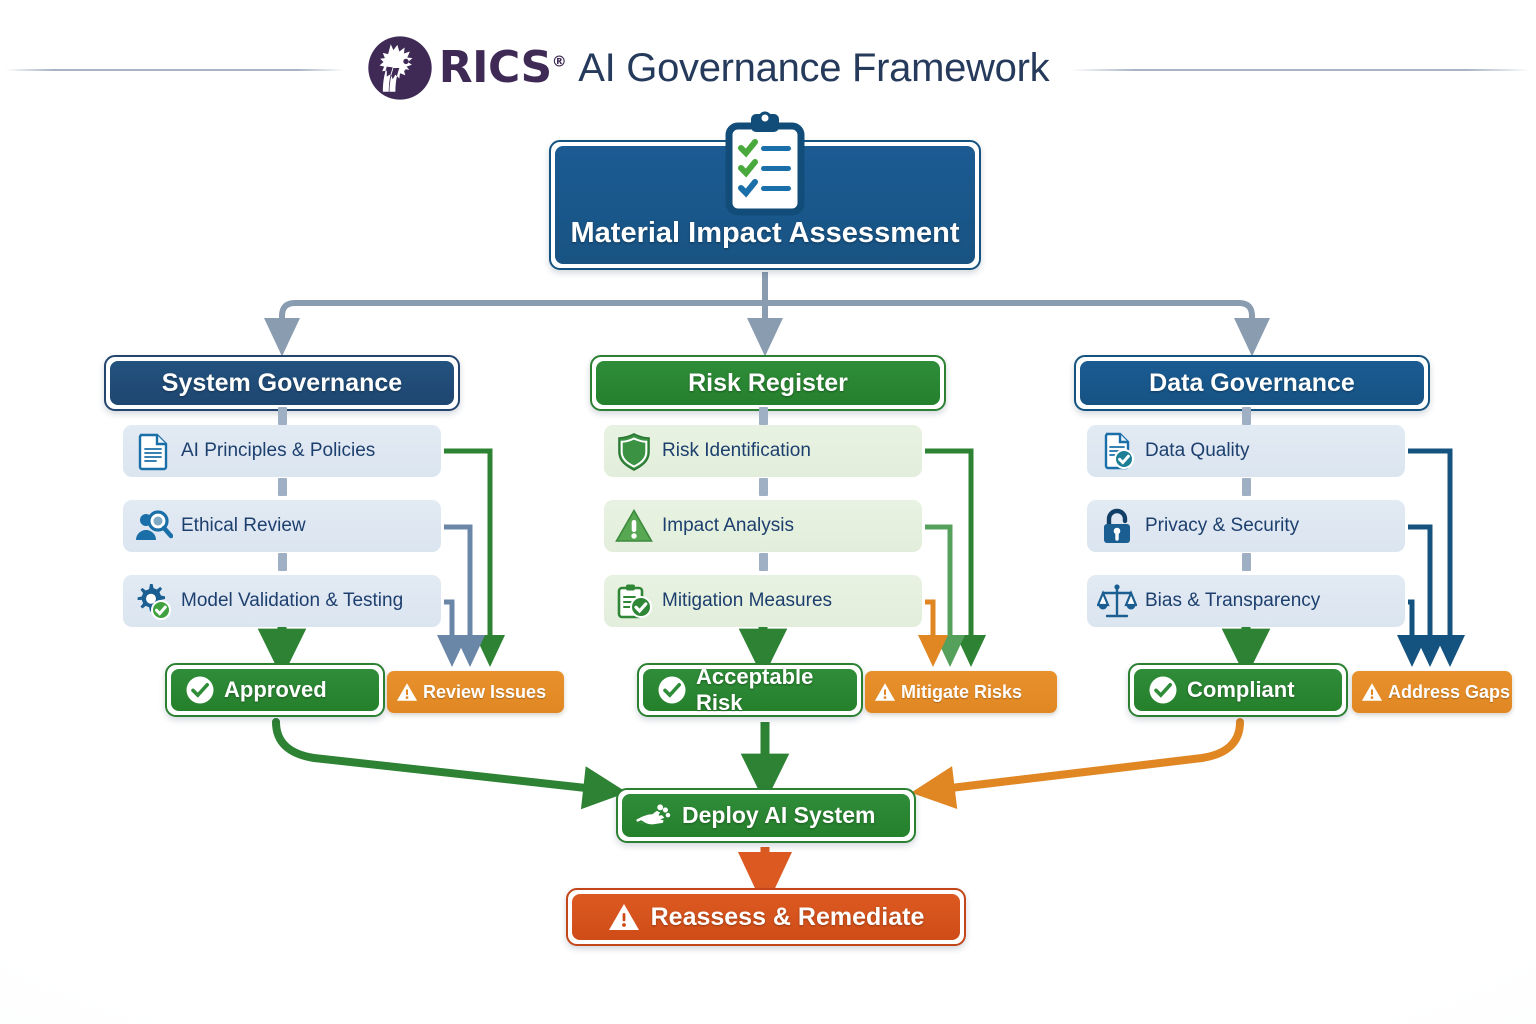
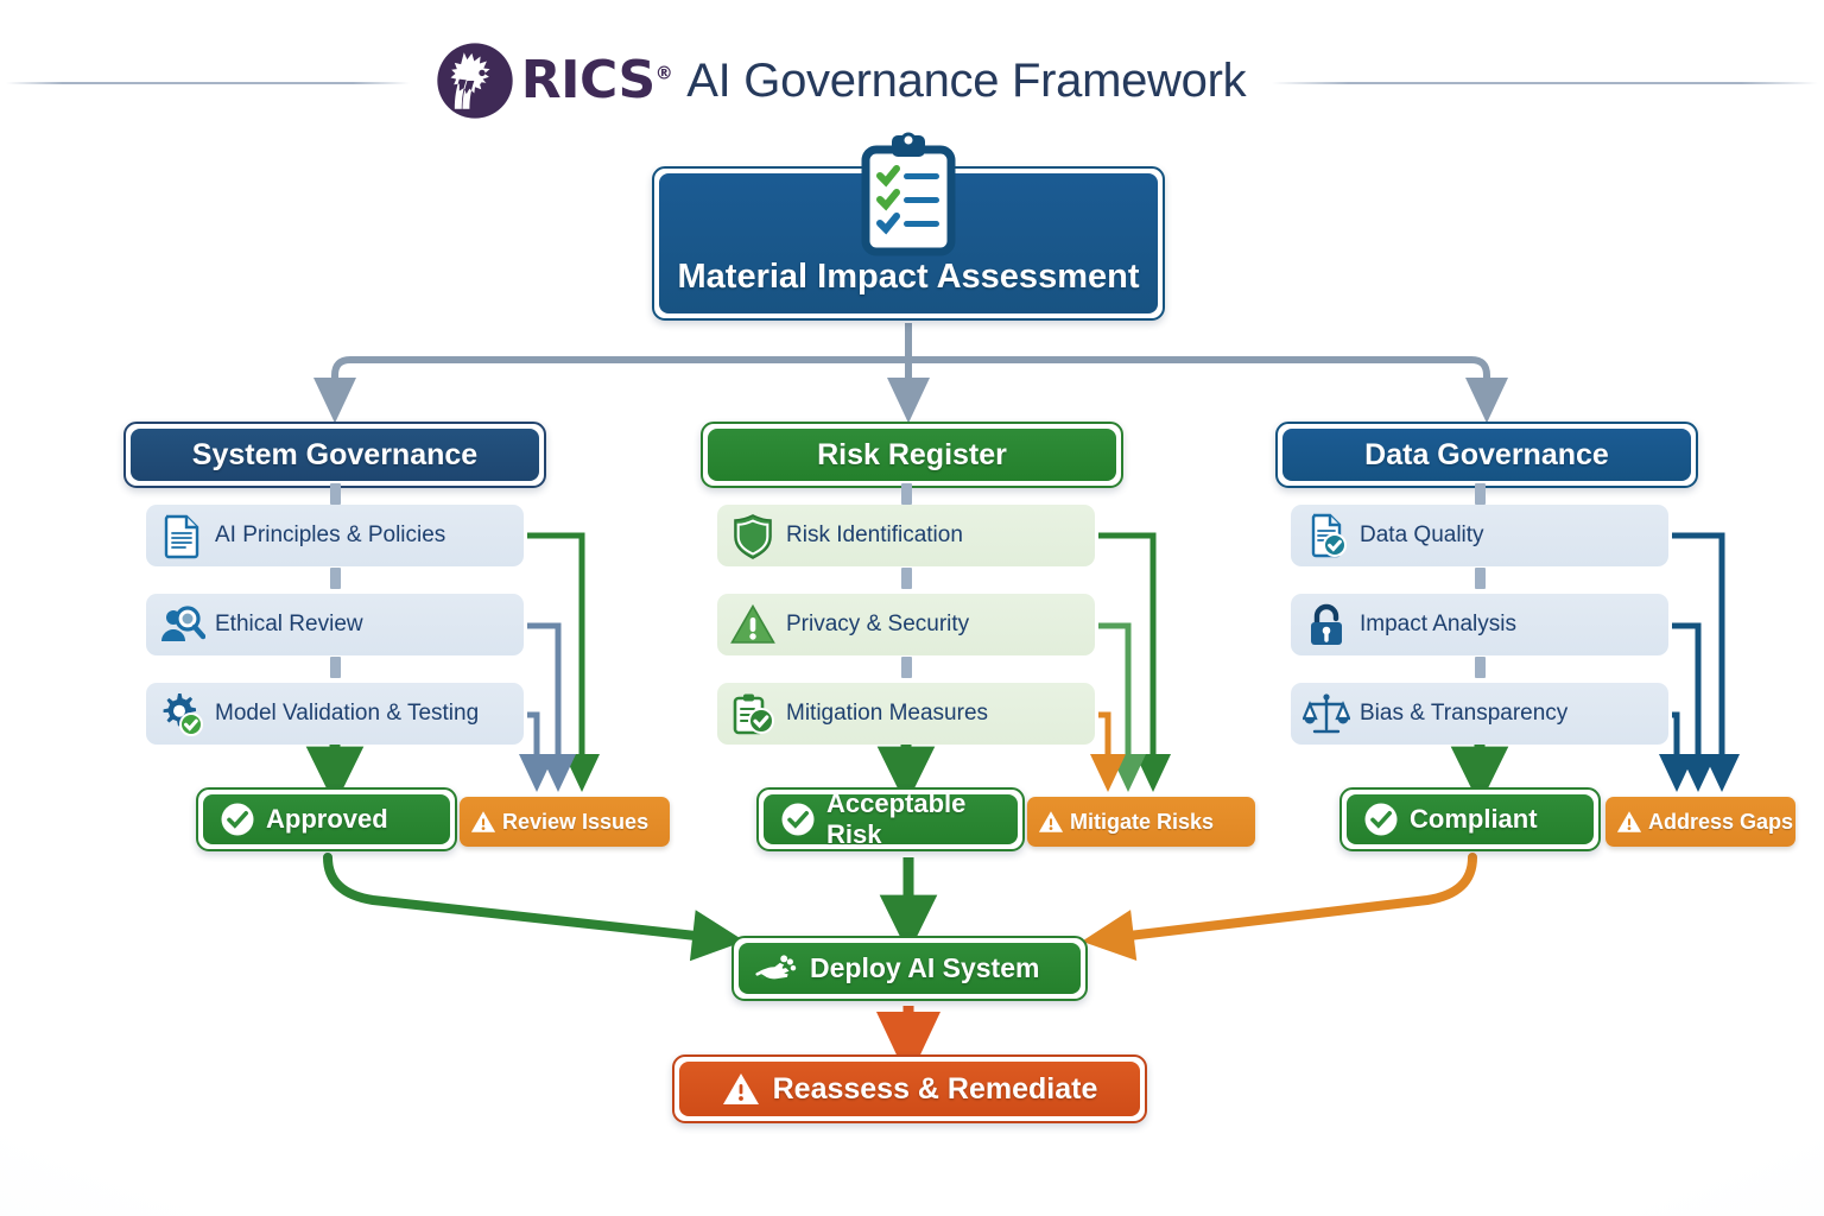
  RICS®
  AI Governance Framework
  Material Impact Assessment
  System Governance
  Risk Register
  Data Governance
  AI Principles & Policies
  Ethical Review
  Model Validation & Testing
  Risk Identification
- Impact Analysis
+ Privacy & Security
  Mitigation Measures
  Data Quality
- Privacy & Security
+ Impact Analysis
  Bias & Transparency
  Review Issues
  Mitigate Risks
  Address Gaps
  Approved
  Acceptable Risk
  Compliant
  Deploy AI System
  Reassess & Remediate
